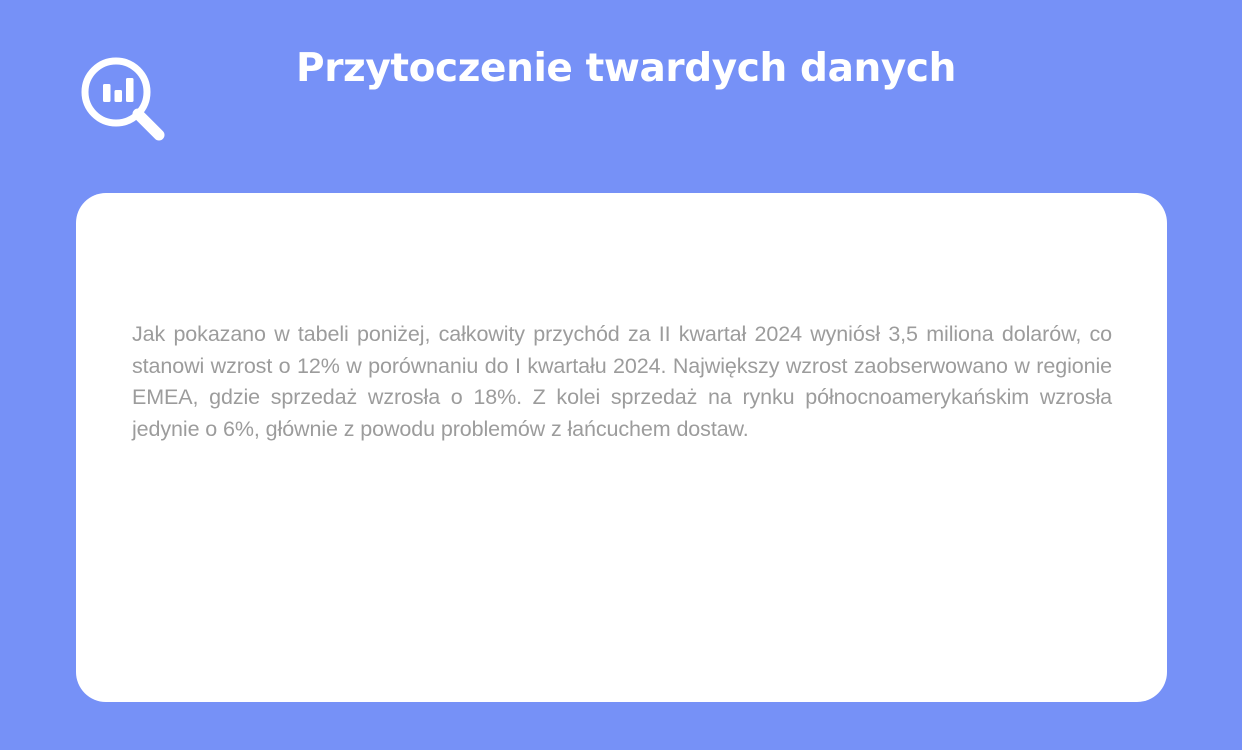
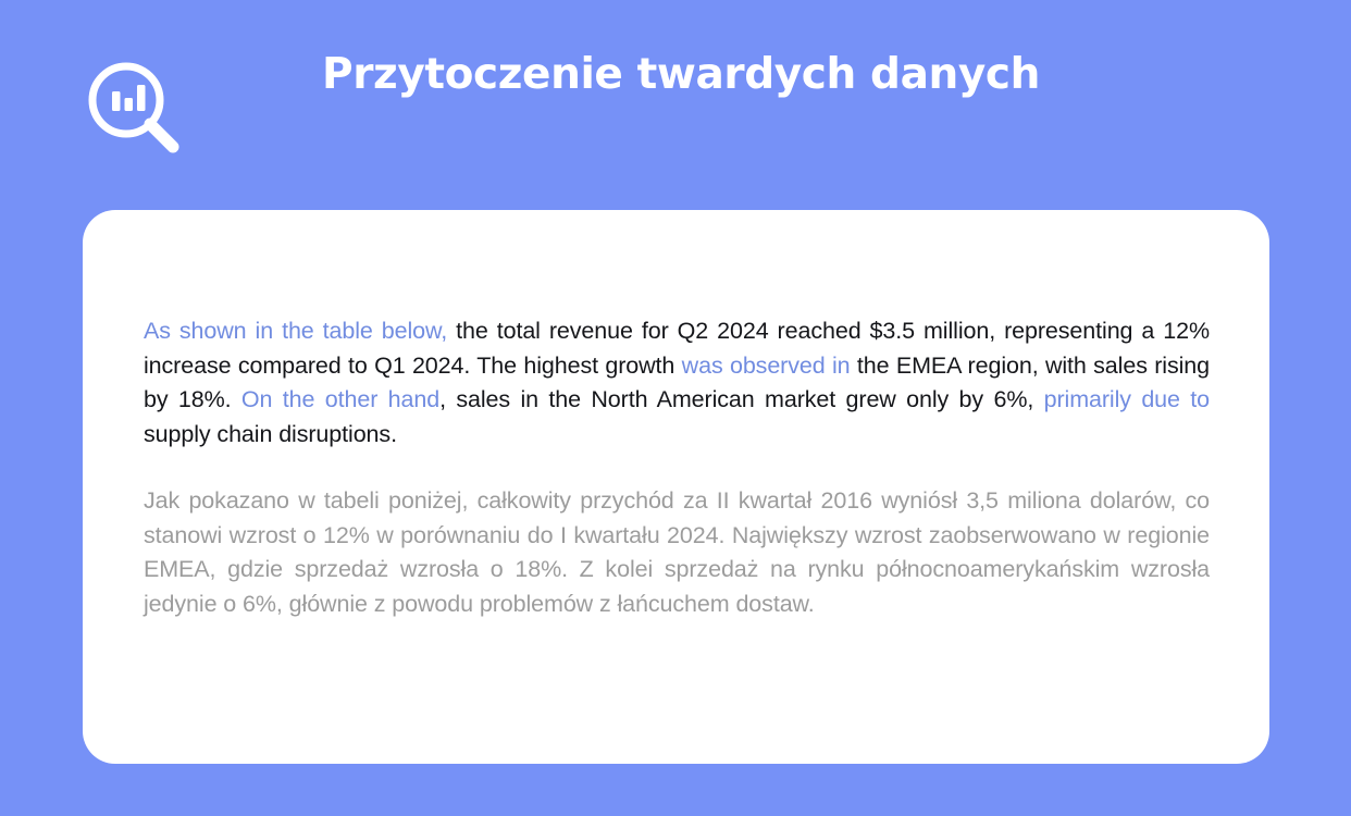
  Przytoczenie twardych danych
+ As shown in the table below, the total revenue for Q2 2024 reached $3.5 million, representing a 12% increase compared to Q1 2024. The highest growth was observed in the EMEA region, with sales rising by 18%. On the other hand, sales in the North American market grew only by 6%, primarily due to supply chain disruptions.
- Jak pokazano w tabeli poniżej, całkowity przychód za II kwartał 2024 wyniósł 3,5 miliona dolarów, co stanowi wzrost o 12% w porównaniu do I kwartału 2024. Największy wzrost zaobserwowano w regionie EMEA, gdzie sprzedaż wzrosła o 18%. Z kolei sprzedaż na rynku północnoamerykańskim wzrosła jedynie o 6%, głównie z powodu problemów z łańcuchem dostaw.
+ Jak pokazano w tabeli poniżej, całkowity przychód za II kwartał 2016 wyniósł 3,5 miliona dolarów, co stanowi wzrost o 12% w porównaniu do I kwartału 2024. Największy wzrost zaobserwowano w regionie EMEA, gdzie sprzedaż wzrosła o 18%. Z kolei sprzedaż na rynku północnoamerykańskim wzrosła jedynie o 6%, głównie z powodu problemów z łańcuchem dostaw.
